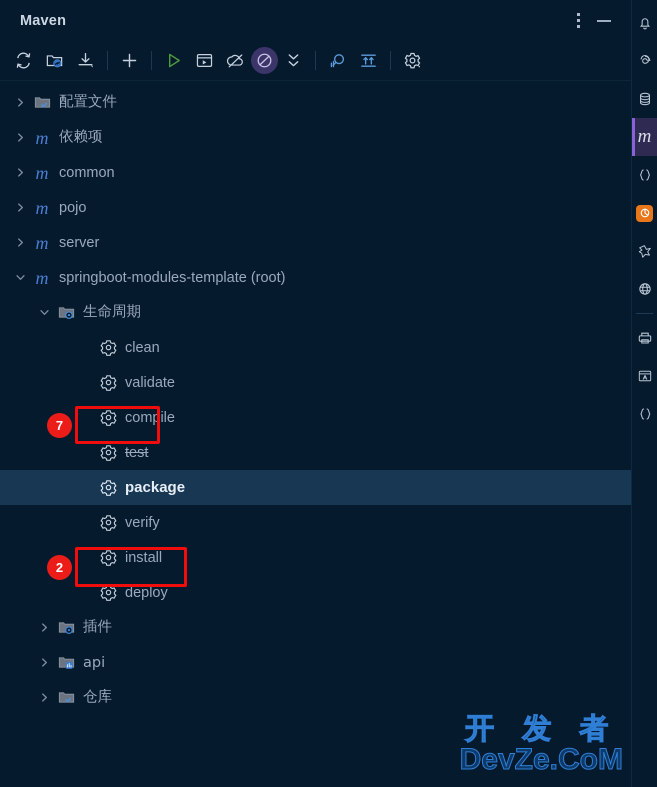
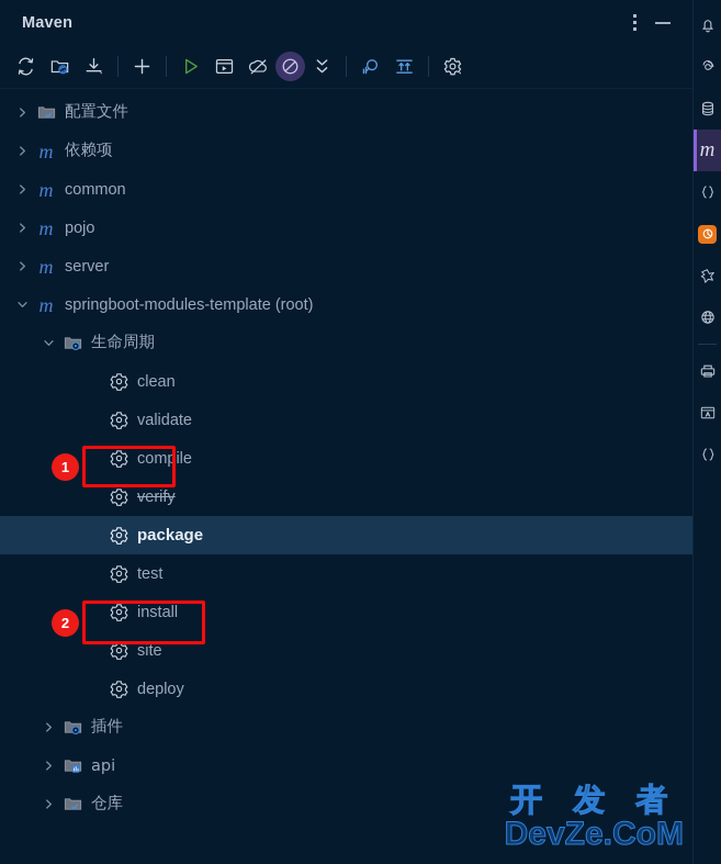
  Maven
  配置文件
  m
  依赖项
  m
  common
  m
  pojo
  m
  server
  m
  springboot-modules-template (root)
  生命周期
  clean
  validate
  compile
- test
+ verify
  package
- verify
+ test
  install
+ site
  deploy
  插件
  api
  仓库
- 7
+ 1
  2
  开 发 者
  DevZe.CoM
  m
